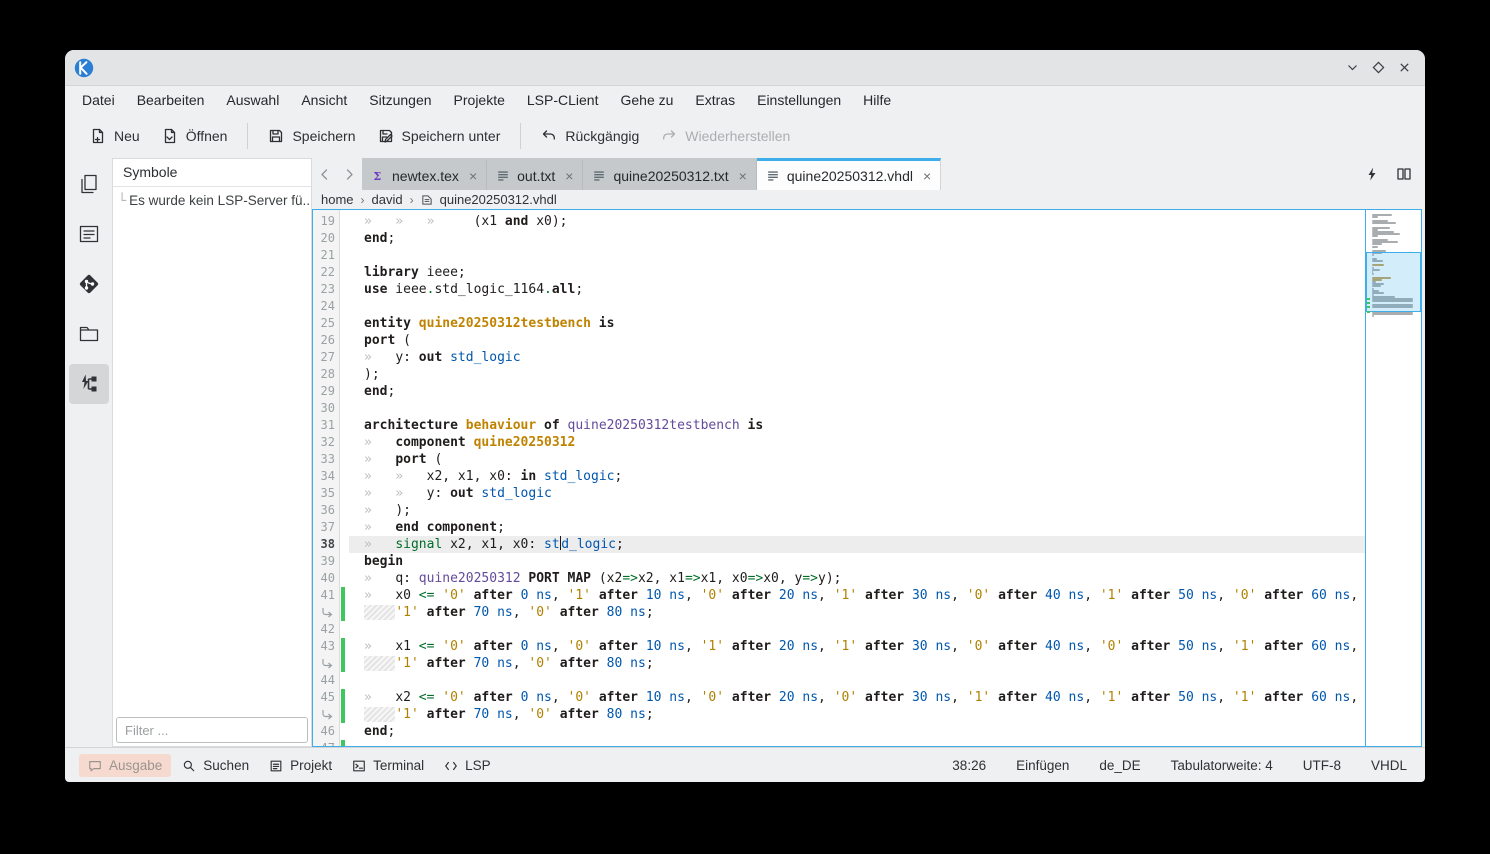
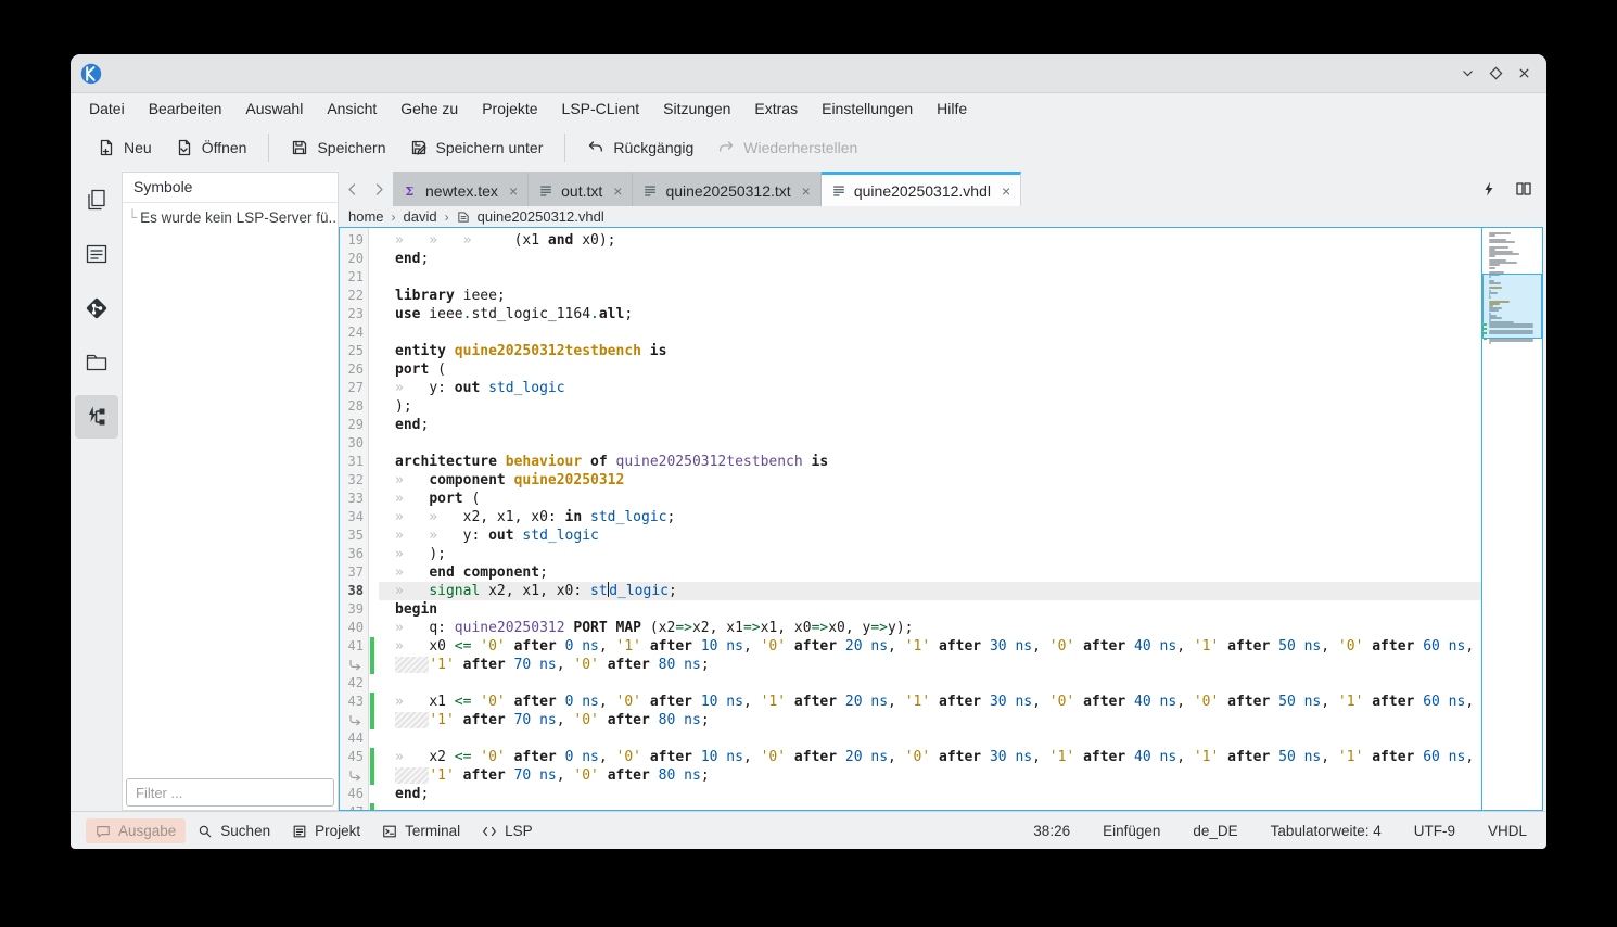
  Datei
  Bearbeiten
  Auswahl
  Ansicht
- Sitzungen
+ Gehe zu
  Projekte
  LSP-CLient
- Gehe zu
+ Sitzungen
  Extras
  Einstellungen
  Hilfe
  Neu
  Öffnen
  Speichern
  Speichern unter
  Rückgängig
  Wiederherstellen
  Symbole
  └
  Es wurde kein LSP-Server fü..
  Filter ...
  Σ
  newtex.tex
  ×
  out.txt
  ×
  quine20250312.txt
  ×
  quine20250312.vhdl
  ×
  home
  ›
  david
  ›
  quine20250312.vhdl
  19
  20
  21
  22
  23
  24
  25
  26
  27
  28
  29
  30
  31
  32
  33
  34
  35
  36
  37
  38
  39
  40
  41
  42
  43
  44
  45
  46
  » » » (x1 and x0);
  end;
  library ieee;
  use ieee.std_logic_1164.all;
  entity quine20250312testbench is
  port (
  » y: out std_logic
  );
  end;
  architecture behaviour of quine20250312testbench is
  » component quine20250312
  » port (
  » » x2, x1, x0: in std_logic;
  » » y: out std_logic
  » );
  » end component;
  » signal x2, x1, x0: std_logic;
  begin
  » q: quine20250312 PORT MAP (x2=>x2, x1=>x1, x0=>x0, y=>y);
  » x0 <= '0' after 0 ns, '1' after 10 ns, '0' after 20 ns, '1' after 30 ns, '0' after 40 ns, '1' after 50 ns, '0' after 60 ns,
  '1' after 70 ns, '0' after 80 ns;
  » x1 <= '0' after 0 ns, '0' after 10 ns, '1' after 20 ns, '1' after 30 ns, '0' after 40 ns, '0' after 50 ns, '1' after 60 ns,
  '1' after 70 ns, '0' after 80 ns;
  » x2 <= '0' after 0 ns, '0' after 10 ns, '0' after 20 ns, '0' after 30 ns, '1' after 40 ns, '1' after 50 ns, '1' after 60 ns,
  '1' after 70 ns, '0' after 80 ns;
  end;
  Ausgabe
  Suchen
  Projekt
  Terminal
  LSP
  38:26
  Einfügen
  de_DE
  Tabulatorweite: 4
- UTF-8
+ UTF-9
  VHDL
